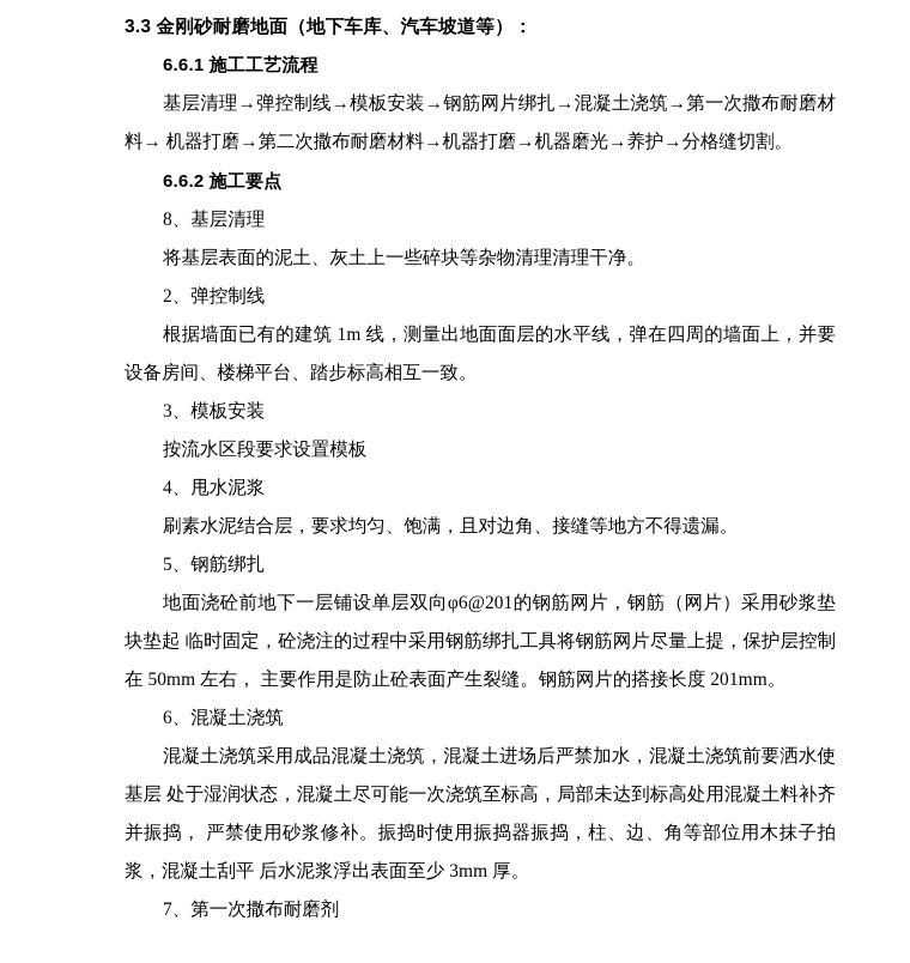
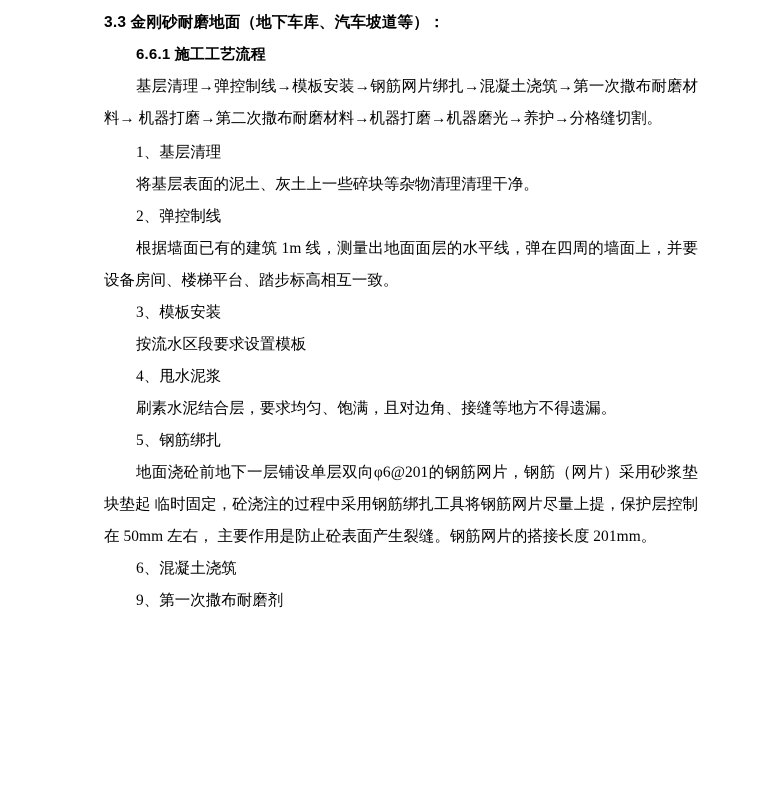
  3.3 金刚砂耐磨地面（地下车库、汽车坡道等）：
  6.6.1 施工工艺流程
  基层清理→弹控制线→模板安装→钢筋网片绑扎→混凝土浇筑→第一次撒布耐磨材料→ 机器打磨→第二次撒布耐磨材料→机器打磨→机器磨光→养护→分格缝切割。
- 6.6.2 施工要点
- 8、基层清理
+ 1、基层清理
  将基层表面的泥土、灰土上一些碎块等杂物清理清理干净。
  2、弹控制线
  根据墙面已有的建筑 1m 线，测量出地面面层的水平线，弹在四周的墙面上，并要设备房间、楼梯平台、踏步标高相互一致。
  3、模板安装
  按流水区段要求设置模板
  4、甩水泥浆
  刷素水泥结合层，要求均匀、饱满，且对边角、接缝等地方不得遗漏。
  5、钢筋绑扎
  地面浇砼前地下一层铺设单层双向φ6@201的钢筋网片，钢筋（网片）采用砂浆垫块垫起 临时固定，砼浇注的过程中采用钢筋绑扎工具将钢筋网片尽量上提，保护层控制在 50mm 左右， 主要作用是防止砼表面产生裂缝。钢筋网片的搭接长度 201mm。
  6、混凝土浇筑
- 混凝土浇筑采用成品混凝土浇筑，混凝土进场后严禁加水，混凝土浇筑前要洒水使基层 处于湿润状态，混凝土尽可能一次浇筑至标高，局部未达到标高处用混凝土料补齐并振捣， 严禁使用砂浆修补。振捣时使用振捣器振捣，柱、边、角等部位用木抹子拍浆，混凝土刮平 后水泥浆浮出表面至少 3mm 厚。
- 7、第一次撒布耐磨剂
+ 9、第一次撒布耐磨剂
